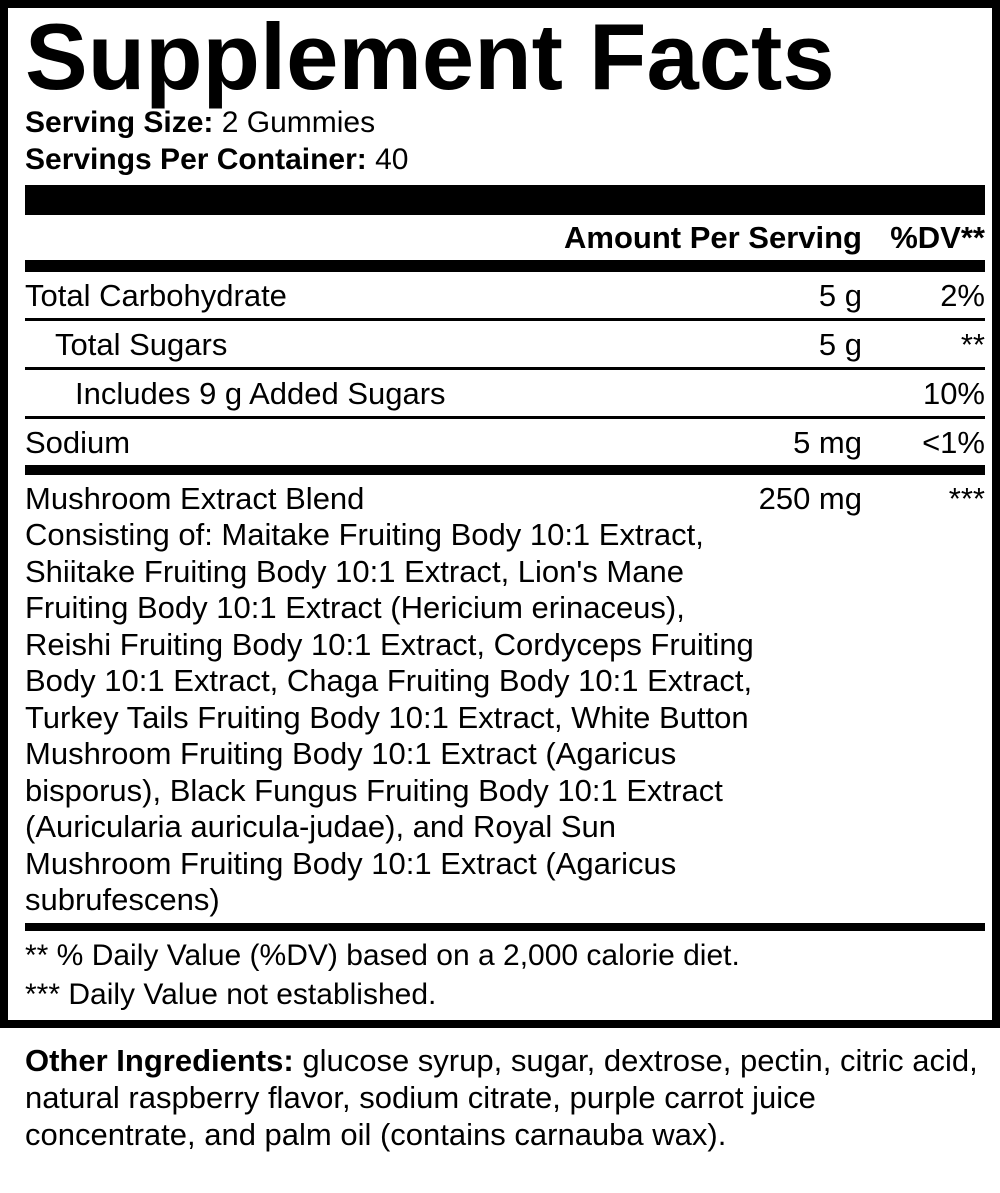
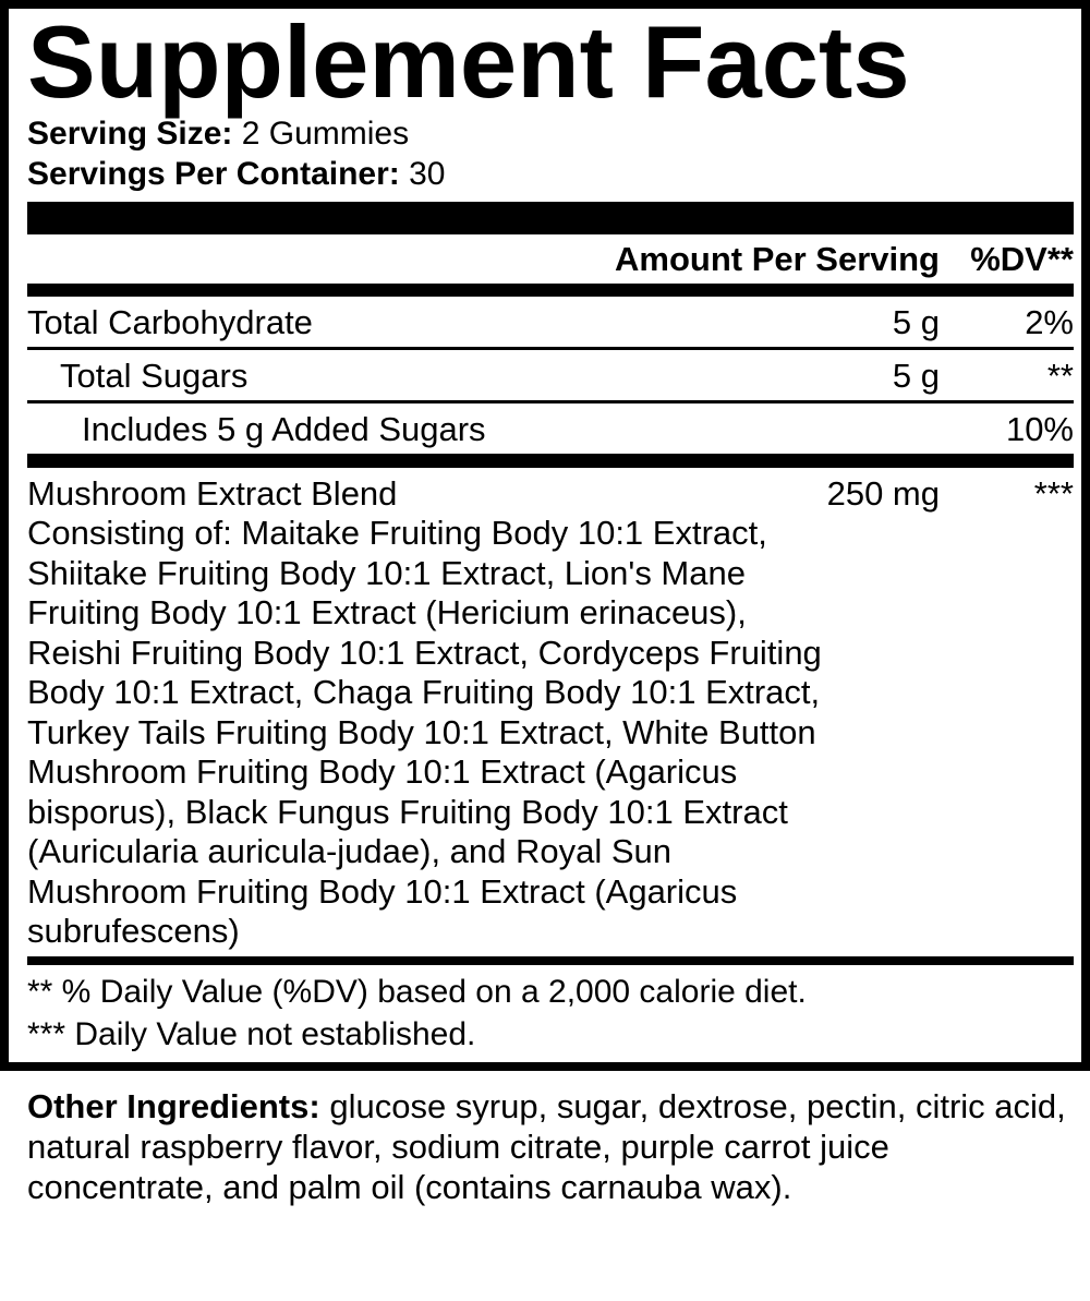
  Supplement Facts
  Serving Size: 2 Gummies
- Servings Per Container: 40
+ Servings Per Container: 30
  Amount Per Serving
  %DV**
  Total Carbohydrate
  5 g
  2%
  Total Sugars
  5 g
  **
- Includes 9 g Added Sugars
+ Includes 5 g Added Sugars
  10%
- Sodium
- 5 mg
- <1%
  Mushroom Extract Blend
  250 mg
  ***
  Consisting of: Maitake Fruiting Body 10:1 Extract, Shiitake Fruiting Body 10:1 Extract, Lion's Mane Fruiting Body 10:1 Extract (Hericium erinaceus), Reishi Fruiting Body 10:1 Extract, Cordyceps Fruiting Body 10:1 Extract, Chaga Fruiting Body 10:1 Extract, Turkey Tails Fruiting Body 10:1 Extract, White Button Mushroom Fruiting Body 10:1 Extract (Agaricus bisporus), Black Fungus Fruiting Body 10:1 Extract (Auricularia auricula-judae), and Royal Sun Mushroom Fruiting Body 10:1 Extract (Agaricus subrufescens)
  ** % Daily Value (%DV) based on a 2,000 calorie diet.
  *** Daily Value not established.
  Other Ingredients: glucose syrup, sugar, dextrose, pectin, citric acid, natural raspberry flavor, sodium citrate, purple carrot juice concentrate, and palm oil (contains carnauba wax).
